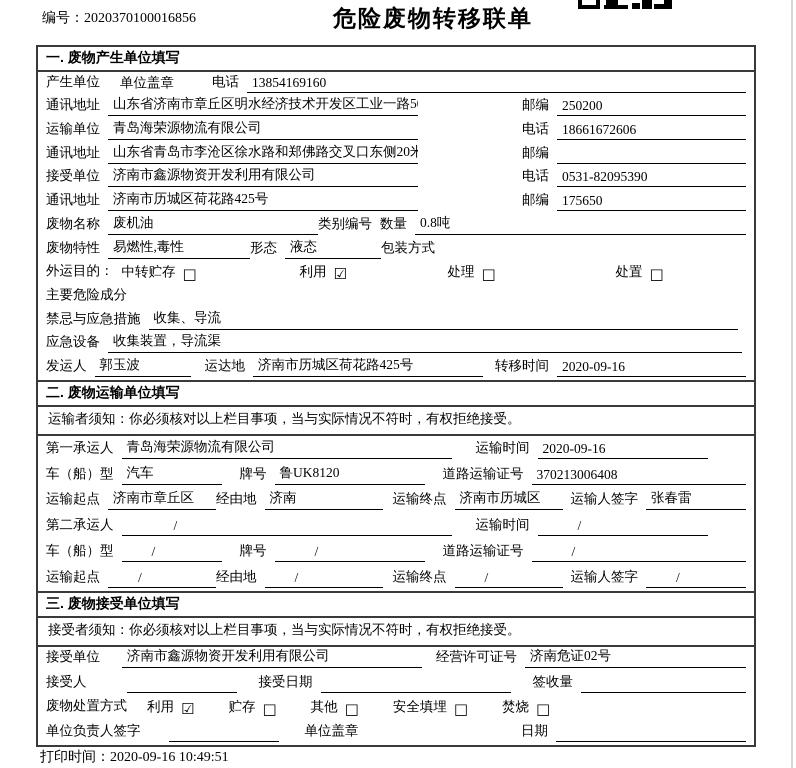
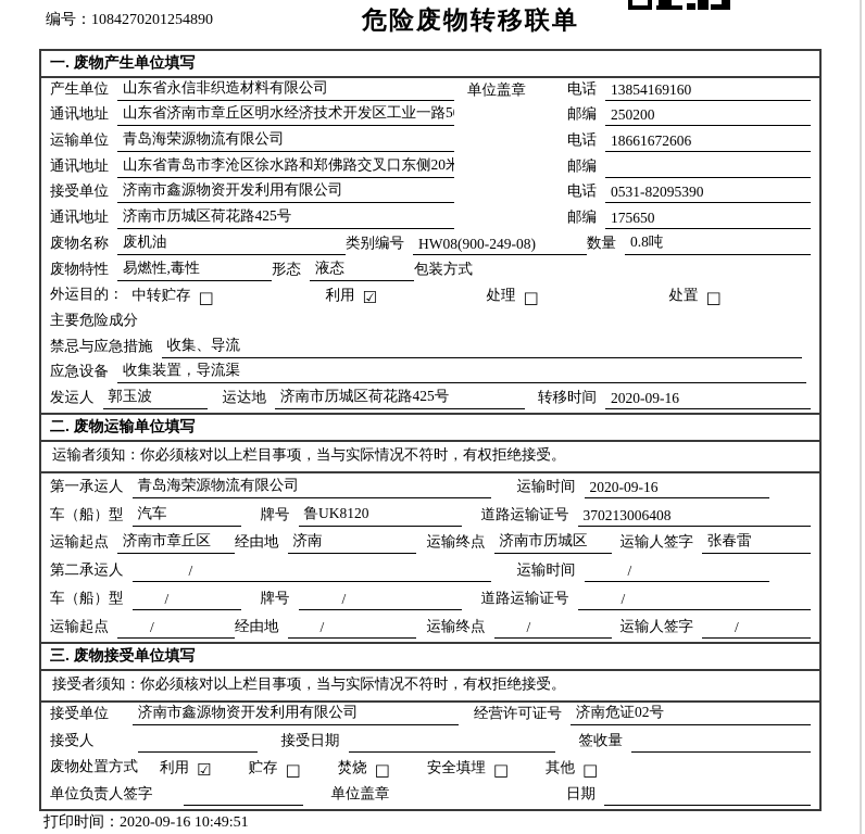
- 编号：2020370100016856
+ 编号：1084270201254890
  危险废物转移联单
  一. 废物产生单位填写
  产生单位
+ 山东省永信非织造材料有限公司
  单位盖章
  电话
  13854169160
  通讯地址
  山东省济南市章丘区明水经济技术开发区工业一路5
  邮编
  250200
  运输单位
  青岛海荣源物流有限公司
  电话
  18661672606
  通讯地址
  山东省青岛市李沧区徐水路和郑佛路交叉口东侧20米
  邮编
  接受单位
  济南市鑫源物资开发利用有限公司
  电话
  0531-82095390
  通讯地址
  济南市历城区荷花路425号
  邮编
  175650
  废物名称
  废机油
  类别编号
+ HW08(900-249-08)
  数量
  0.8吨
  废物特性
  易燃性,毒性
  形态
  液态
  包装方式
  外运目的：
  中转贮存
  □
  利用
  ☑
  处理
  □
  处置
  □
  主要危险成分
  禁忌与应急措施
  收集、导流
  应急设备
  收集装置，导流渠
  发运人
  郭玉波
  运达地
  济南市历城区荷花路425号
  转移时间
  2020-09-16
  二. 废物运输单位填写
  运输者须知：你必须核对以上栏目事项，当与实际情况不符时，有权拒绝接受。
  第一承运人
  青岛海荣源物流有限公司
  运输时间
  2020-09-16
  车（船）型
  汽车
  牌号
  鲁UK8120
  道路运输证号
  370213006408
  运输起点
  济南市章丘区
  经由地
  济南
  运输终点
  济南市历城区
  运输人签字
  张春雷
  第二承运人
  /
  运输时间
  /
  车（船）型
  /
  牌号
  /
  道路运输证号
  /
  运输起点
  /
  经由地
  /
  运输终点
  /
  运输人签字
  /
  三. 废物接受单位填写
  接受者须知：你必须核对以上栏目事项，当与实际情况不符时，有权拒绝接受。
  接受单位
  济南市鑫源物资开发利用有限公司
  经营许可证号
  济南危证02号
  接受人
  接受日期
  签收量
  废物处置方式
  利用
  ☑
  贮存
  □
- 其他
+ 焚烧
  □
  安全填埋
  □
- 焚烧
+ 其他
  □
  单位负责人签字
  单位盖章
  日期
  打印时间：2020-09-16 10:49:51
